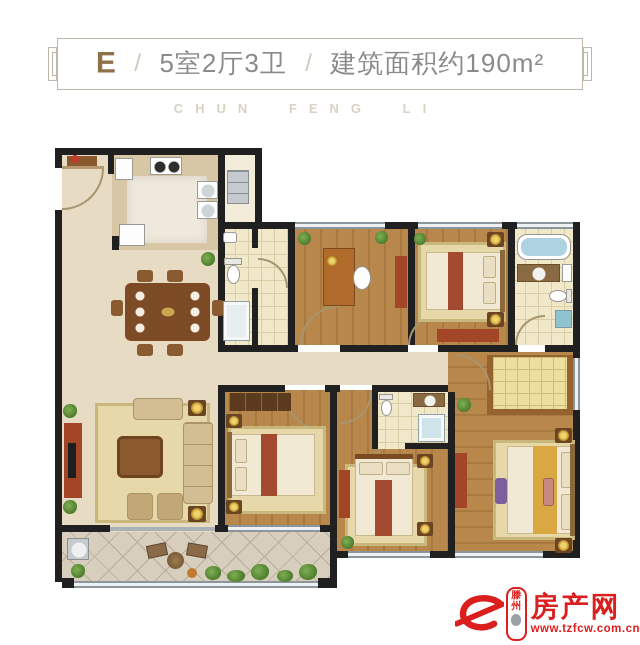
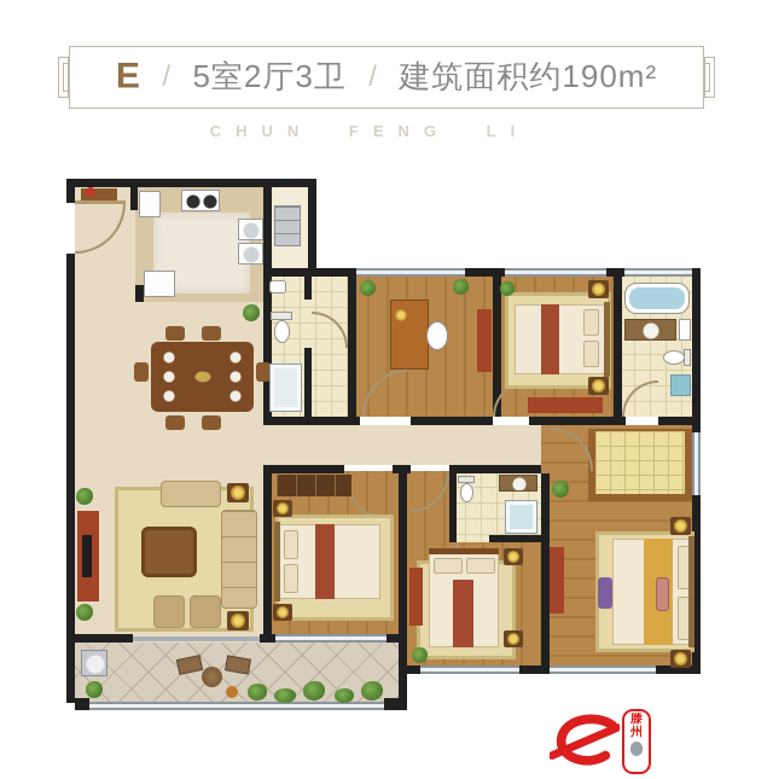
  E / 5室2厅3卫 / 建筑面积约190m²
  CHUN FENG LI
  滕州
- 房产网
- www.tzfcw.com.cn
